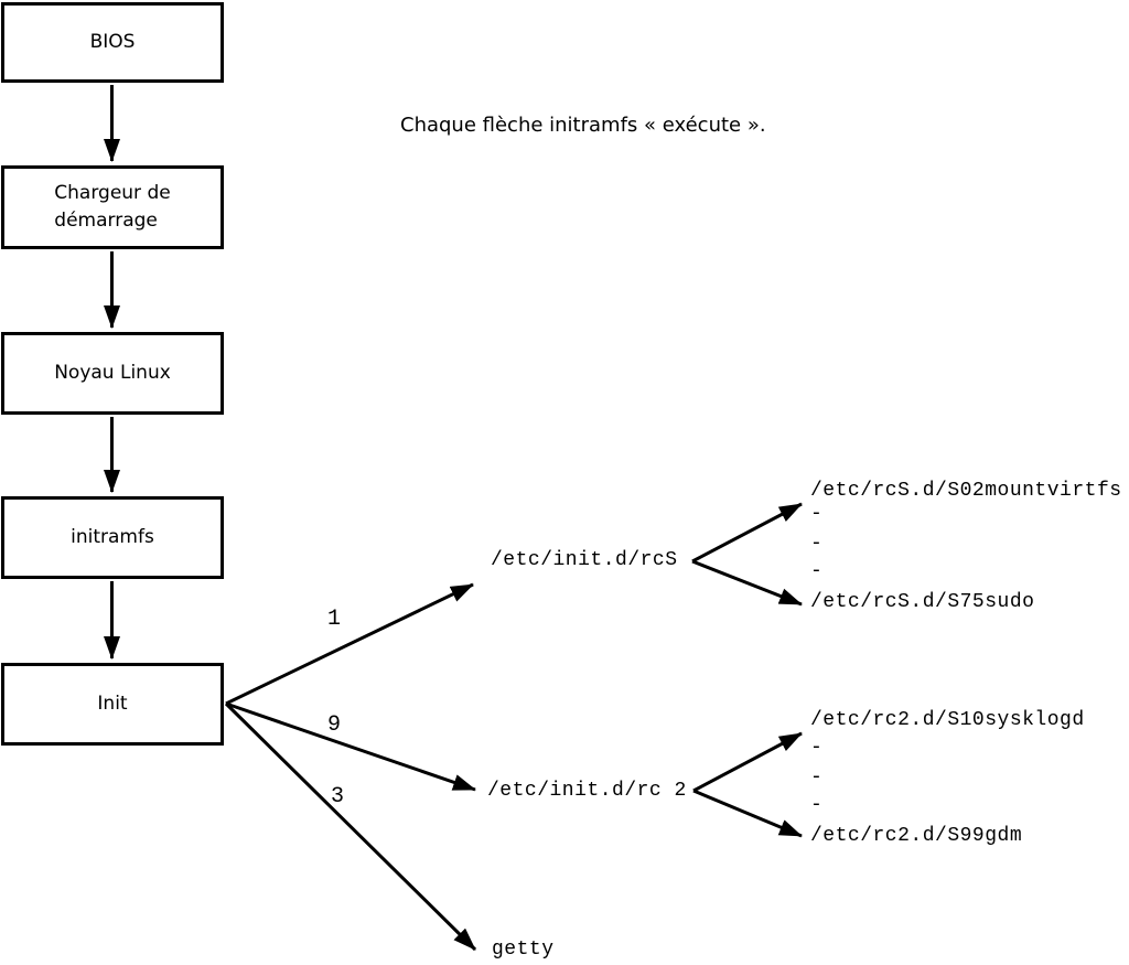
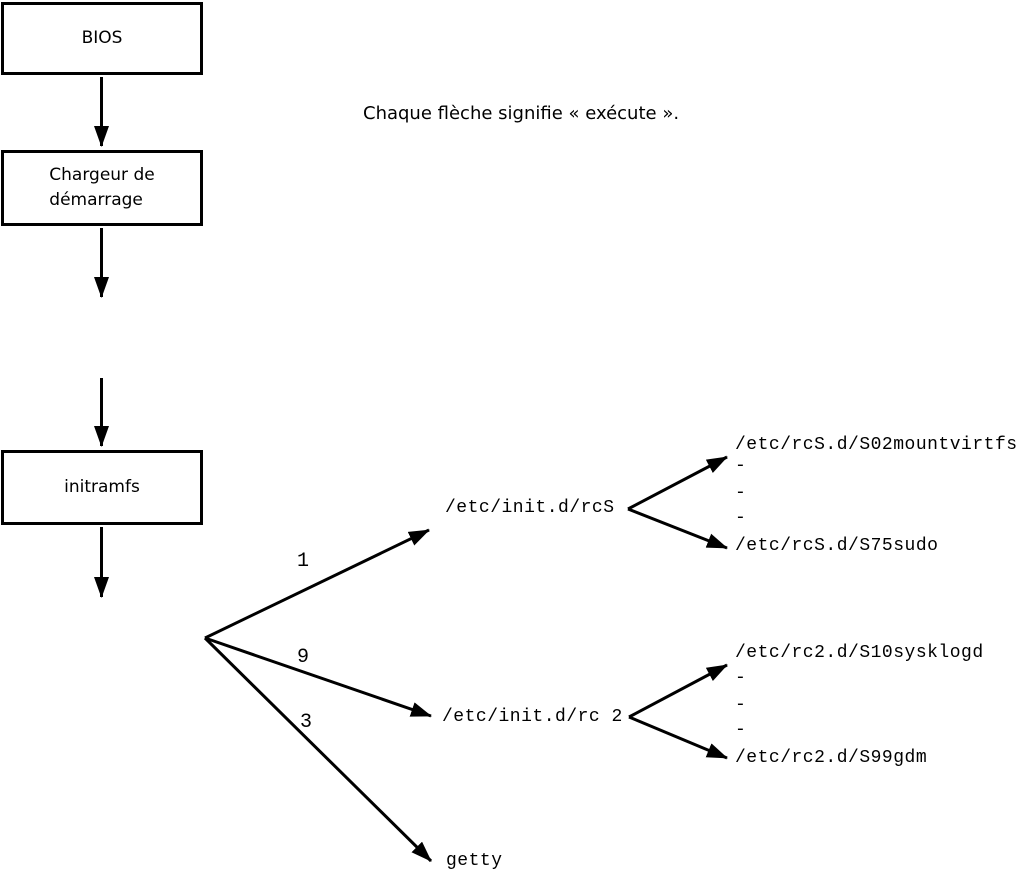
  BIOS
  Chargeur de
  démarrage
- Noyau Linux
  initramfs
- Init
- Chaque flèche initramfs « exécute ».
+ Chaque flèche signifie « exécute ».
  1
  9
  3
  /etc/init.d/rcS
  /etc/init.d/rc 2
  getty
  /etc/rcS.d/S02mountvirtfs
  -
  -
  -
  /etc/rcS.d/S75sudo
  /etc/rc2.d/S10sysklogd
  -
  -
  -
  /etc/rc2.d/S99gdm
